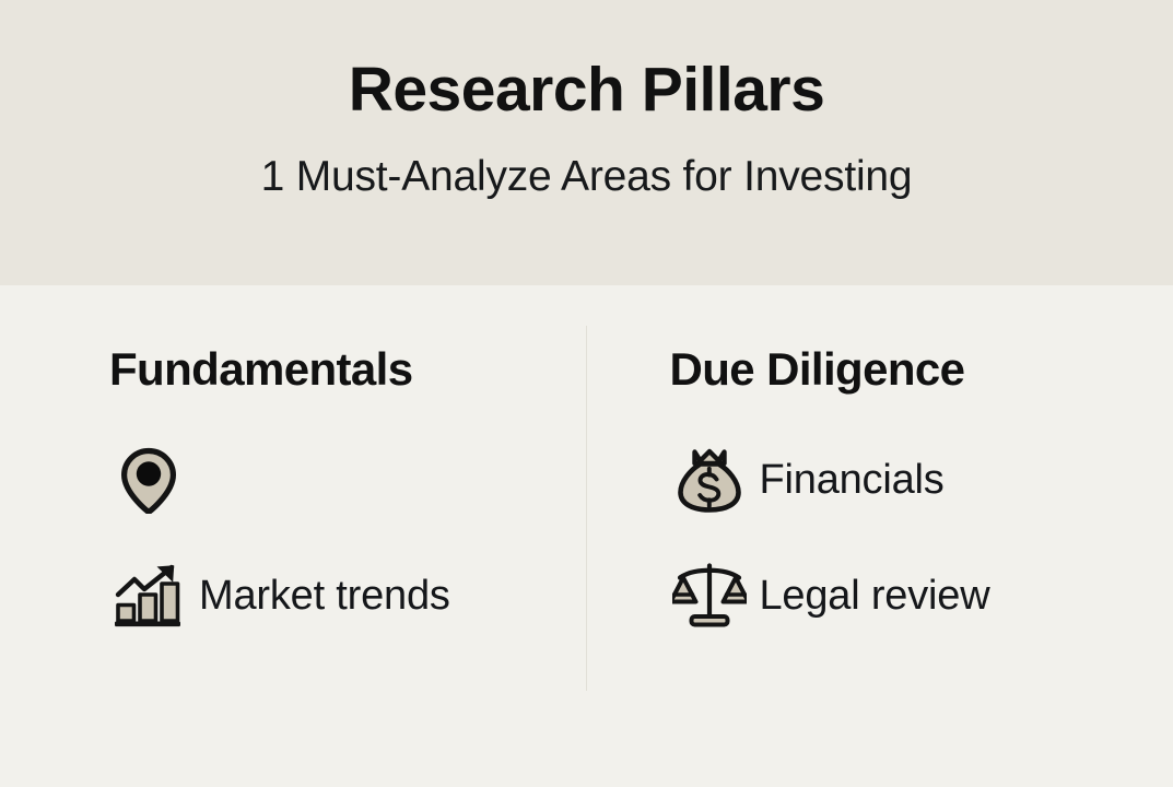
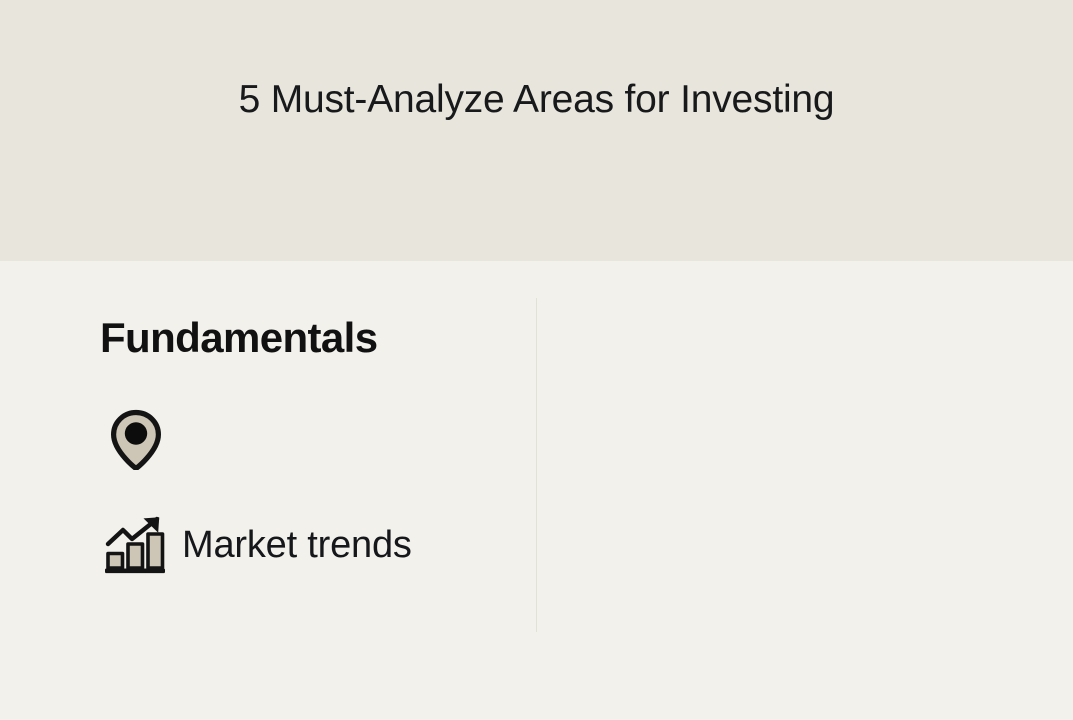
- Research Pillars
- 1 Must-Analyze Areas for Investing
+ 5 Must-Analyze Areas for Investing
  Fundamentals
  Market trends
- Due Diligence
- Financials
- Legal review
